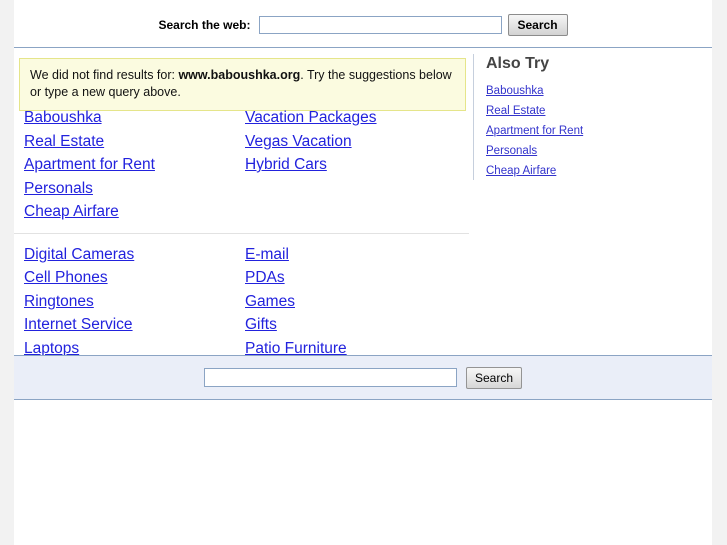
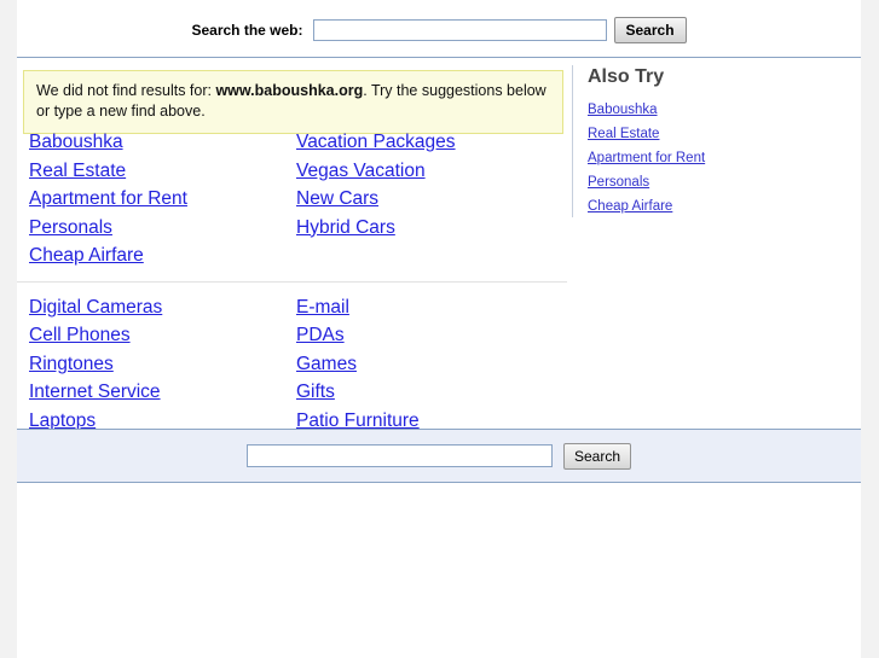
  Search the web:
  Search
- We did not find results for: www.baboushka.org. Try the suggestions below or type a new query above.
+ We did not find results for: www.baboushka.org. Try the suggestions below or type a new find above.
  Baboushka
  Real Estate
  Apartment for Rent
  Personals
  Cheap Airfare
  Vacation Packages
  Vegas Vacation
+ New Cars
  Hybrid Cars
  Digital Cameras
  Cell Phones
  Ringtones
  Internet Service
  Laptops
  E-mail
  PDAs
  Games
  Gifts
  Patio Furniture
  Also Try
  Baboushka
  Real Estate
  Apartment for Rent
  Personals
  Cheap Airfare
  Search
